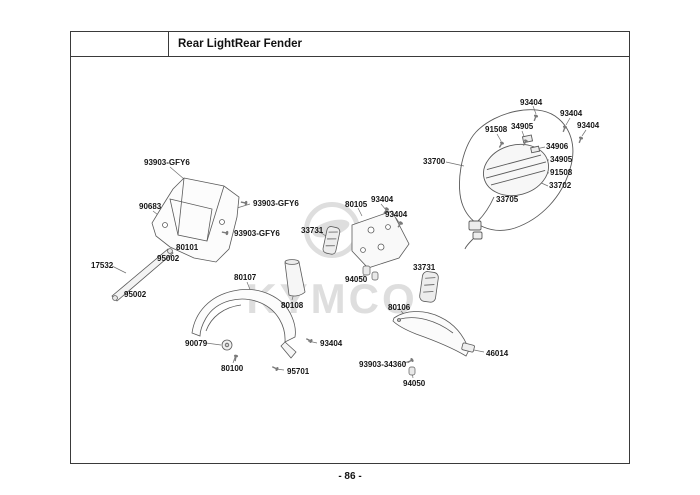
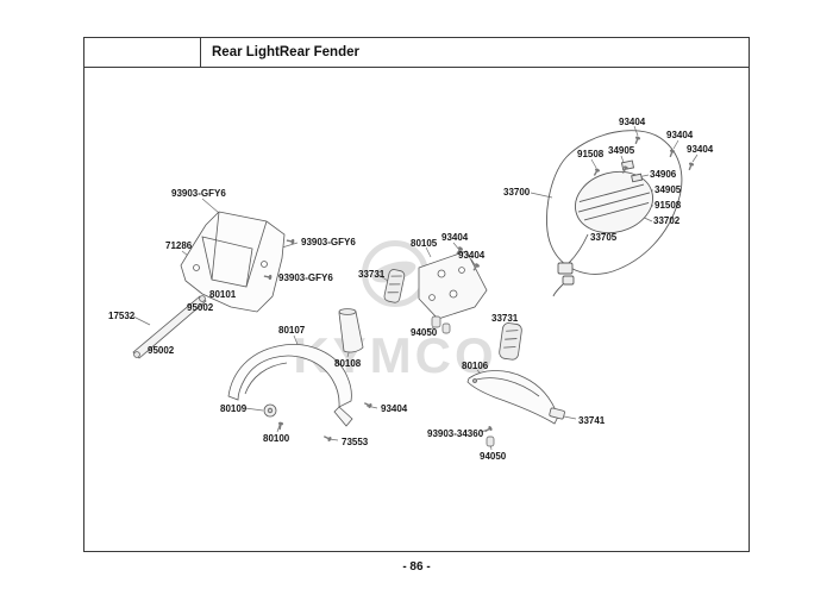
  YMCO
  93903-GFY6
- 90683
+ 71286
  93903-GFY6
  93903-GFY6
  80101
  95002
  17532
  95002
  80107
  80108
- 90079
+ 80109
  80100
- 95701
+ 73553
  93404
  33731
  80105
  93404
  93404
  94050
  33731
  80106
  93903-34360
  94050
- 46014
+ 33741
  33700
  93404
  93404
  91508
  34905
  93404
  34906
  34905
  91508
  33702
  33705
  Rear LightRear Fender
  - 86 -
